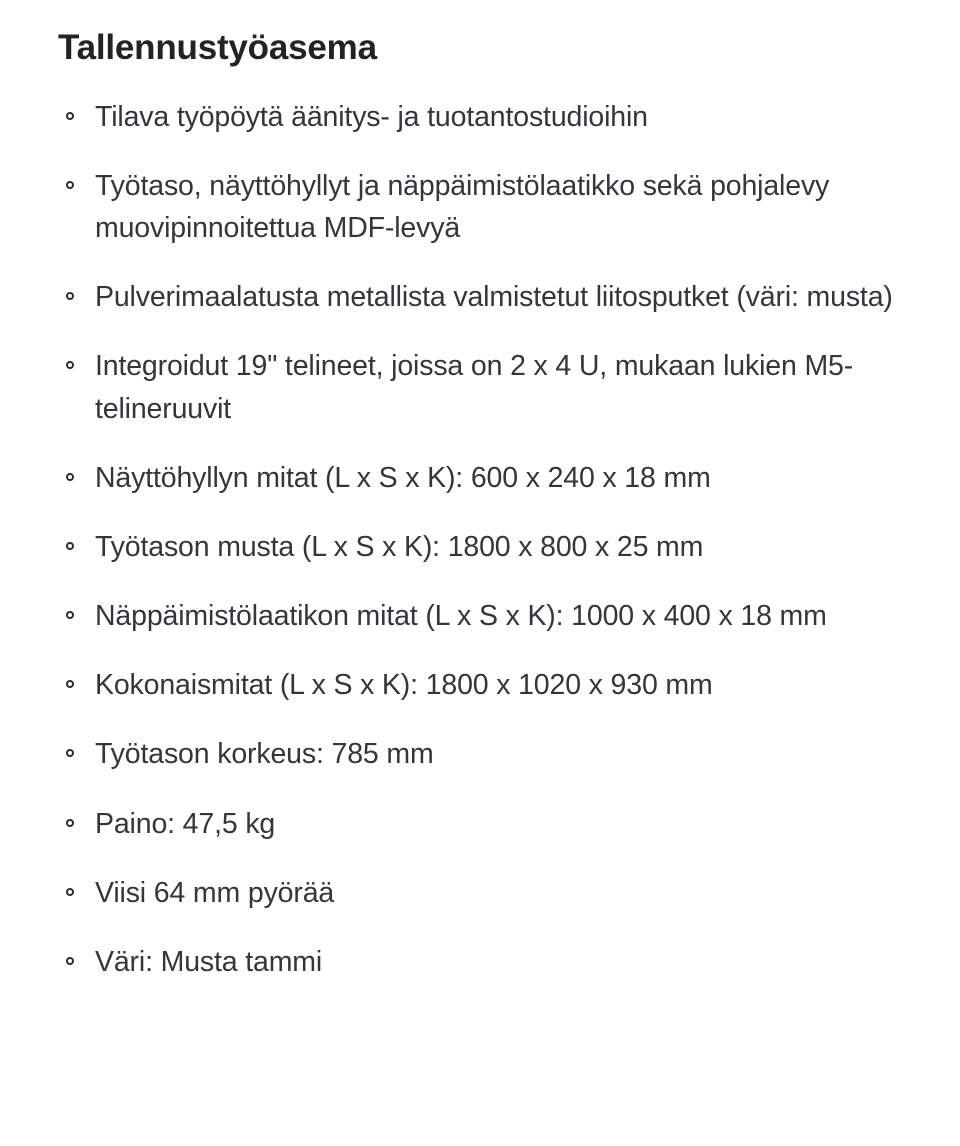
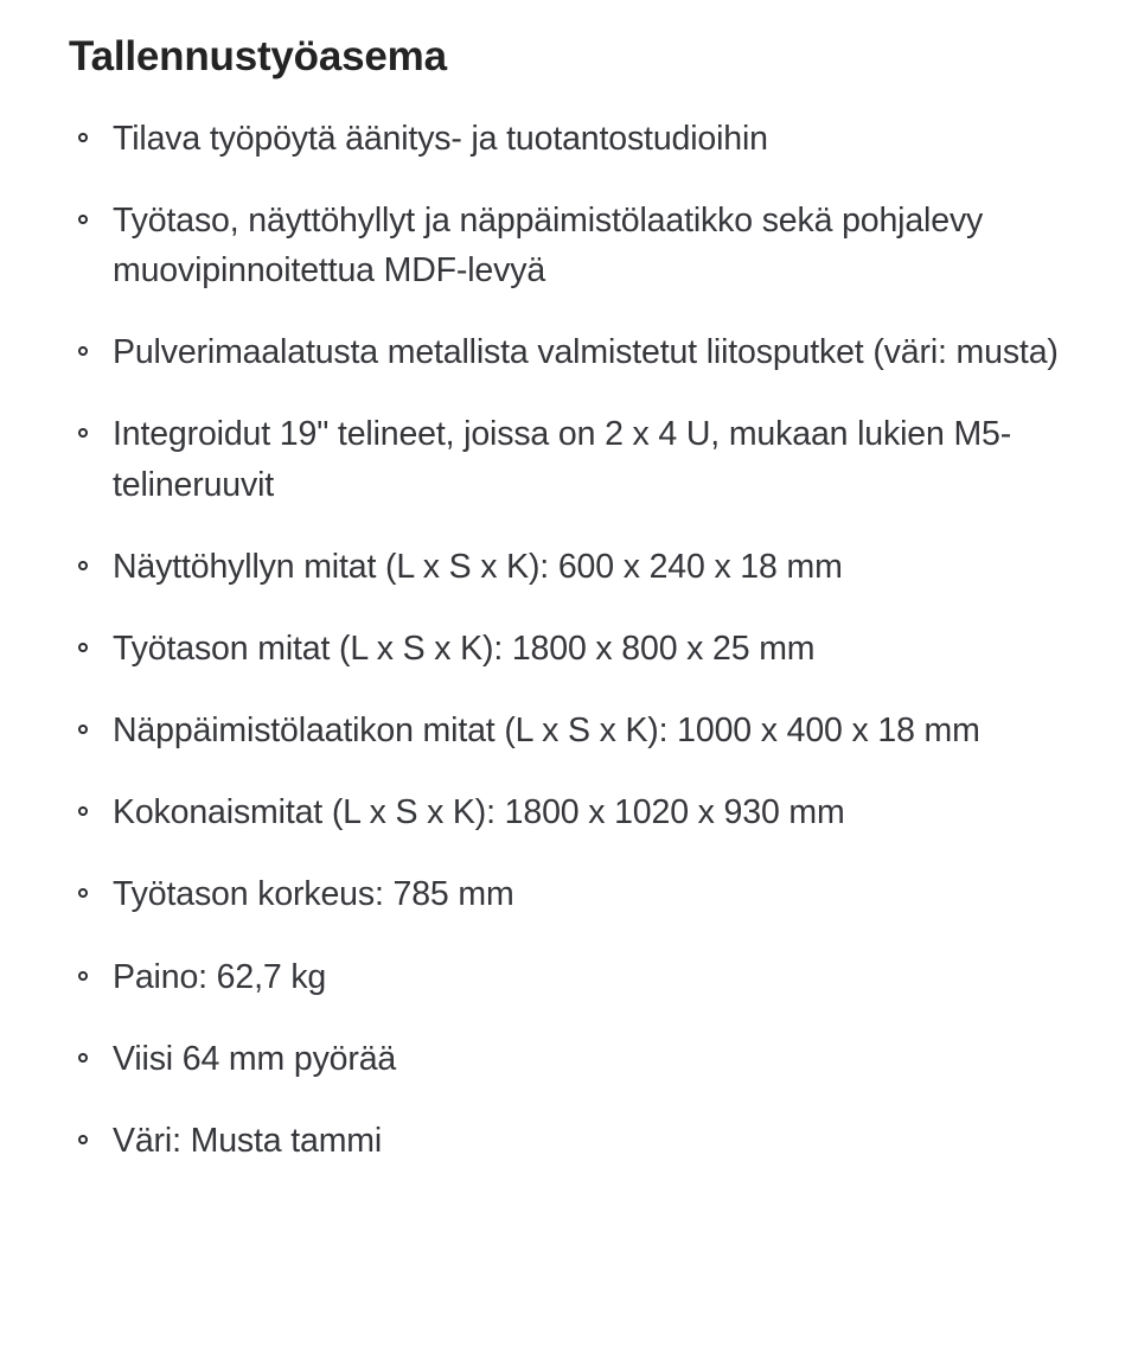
  Tallennustyöasema
  Tilava työpöytä äänitys- ja tuotantostudioihin
  Työtaso, näyttöhyllyt ja näppäimistölaatikko sekä pohjalevy muovipinnoitettua MDF-levyä
  Pulverimaalatusta metallista valmistetut liitosputket (väri: musta)
  Integroidut 19" telineet, joissa on 2 x 4 U, mukaan lukien M5-telineruuvit
  Näyttöhyllyn mitat (L x S x K): 600 x 240 x 18 mm
- Työtason musta (L x S x K): 1800 x 800 x 25 mm
+ Työtason mitat (L x S x K): 1800 x 800 x 25 mm
  Näppäimistölaatikon mitat (L x S x K): 1000 x 400 x 18 mm
  Kokonaismitat (L x S x K): 1800 x 1020 x 930 mm
  Työtason korkeus: 785 mm
- Paino: 47,5 kg
+ Paino: 62,7 kg
  Viisi 64 mm pyörää
  Väri: Musta tammi
